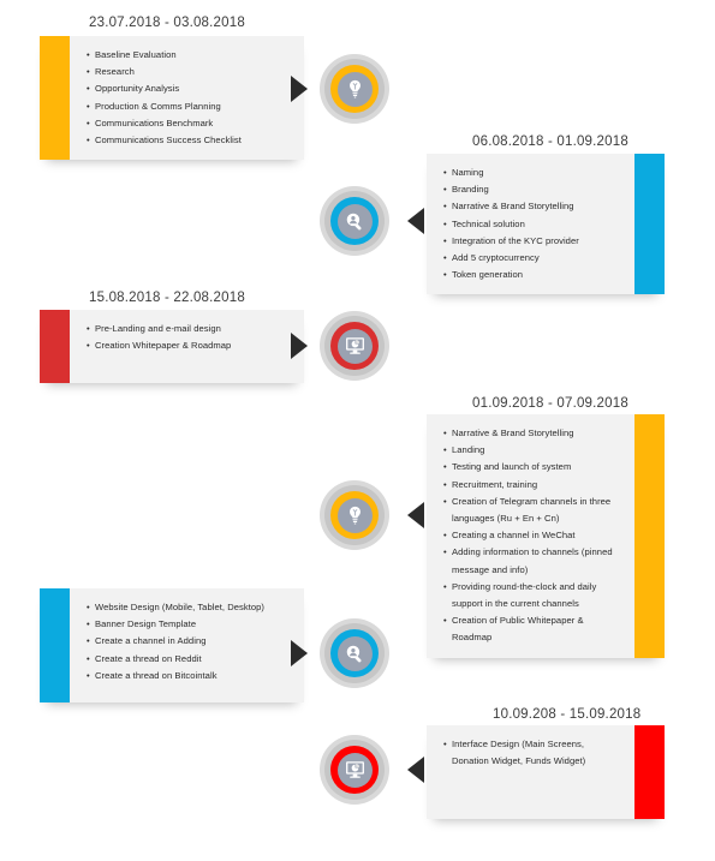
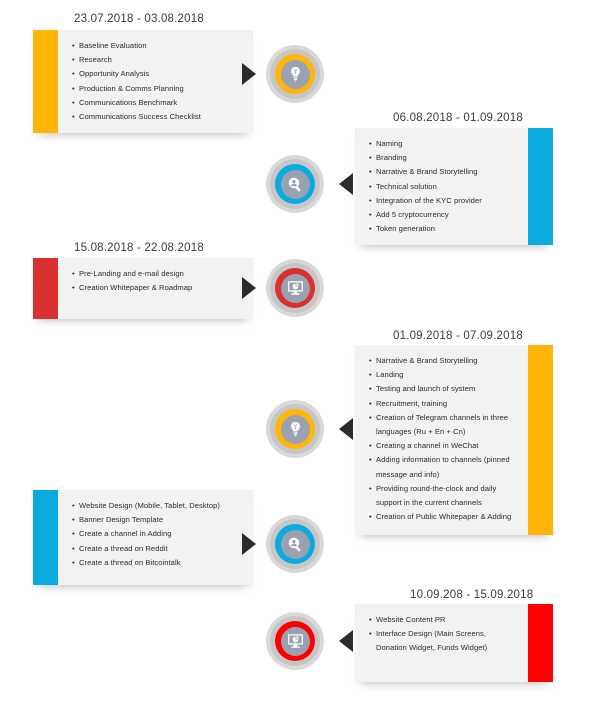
  23.07.2018 - 03.08.2018
  Baseline Evaluation
  Research
  Opportunity Analysis
  Production & Comms Planning
  Communications Benchmark
  Communications Success Checklist
  06.08.2018 - 01.09.2018
  Naming
  Branding
  Narrative & Brand Storytelling
  Technical solution
  Integration of the KYC provider
  Add 5 cryptocurrency
  Token generation
  15.08.2018 - 22.08.2018
  Pre-Landing and e-mail design
  Creation Whitepaper & Roadmap
  01.09.2018 - 07.09.2018
  Narrative & Brand Storytelling
  Landing
  Testing and launch of system
  Recruitment, training
  Creation of Telegram channels in three languages (Ru + En + Cn)
  Creating a channel in WeChat
  Adding information to channels (pinned message and info)
  Providing round-the-clock and daily support in the current channels
- Creation of Public Whitepaper & Roadmap
+ Creation of Public Whitepaper & Adding
  Website Design (Mobile, Tablet, Desktop)
  Banner Design Template
  Create a channel in Adding
  Create a thread on Reddit
  Create a thread on Bitcointalk
  10.09.208 - 15.09.2018
+ Website Content PR
  Interface Design (Main Screens, Donation Widget, Funds Widget)
